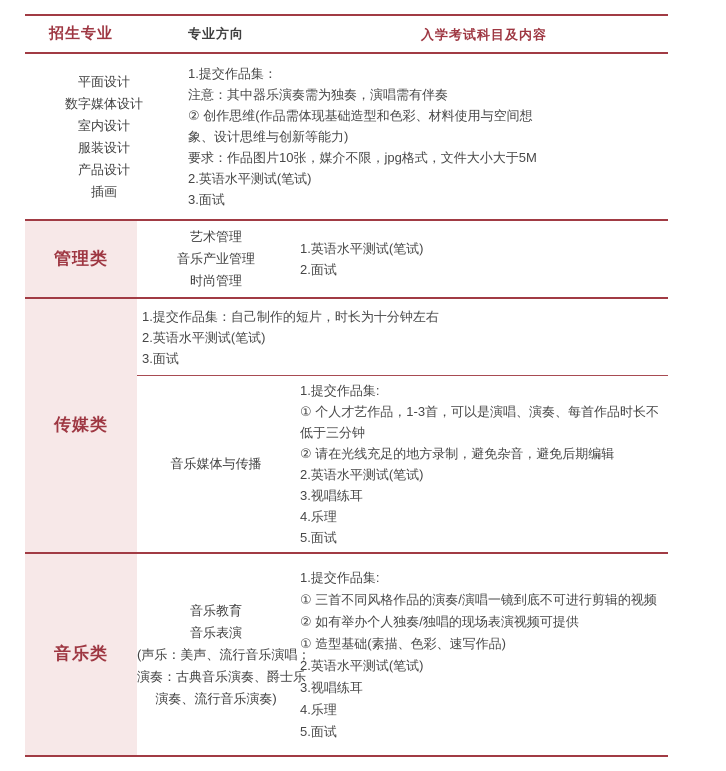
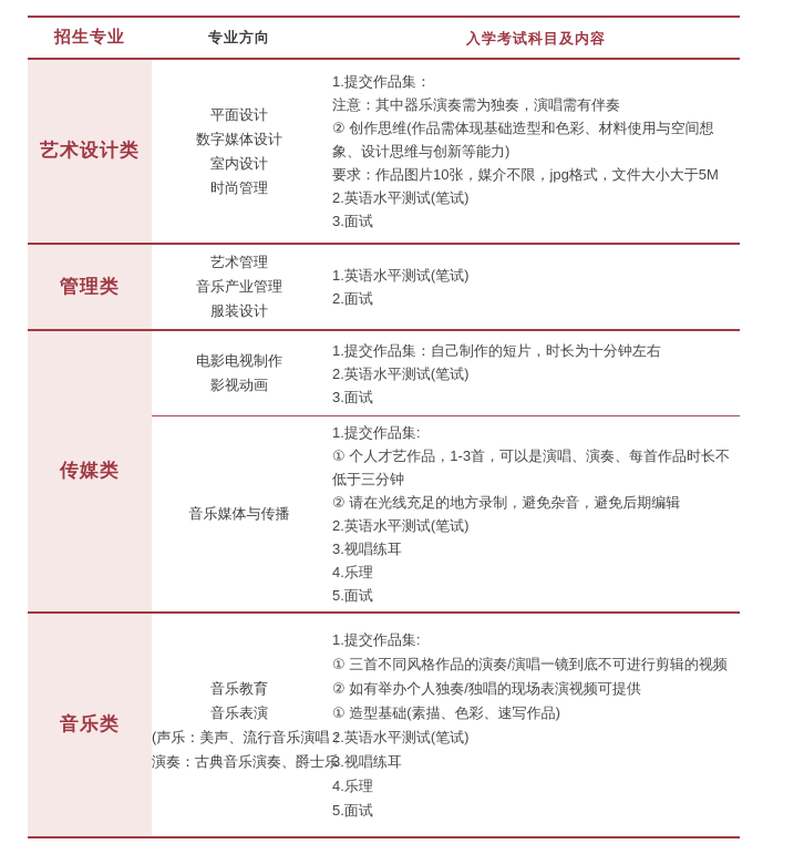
  招生专业
  专业方向
  入学考试科目及内容
+ 艺术设计类
  平面设计
  数字媒体设计
  室内设计
- 服装设计
+ 时尚管理
- 产品设计
- 插画
  1.提交作品集：
  注意：其中器乐演奏需为独奏，演唱需有伴奏
  ② 创作思维(作品需体现基础造型和色彩、材料使用与空间想
  象、设计思维与创新等能力)
  要求：作品图片10张，媒介不限，jpg格式，文件大小大于5M
  2.英语水平测试(笔试)
  3.面试
  管理类
  艺术管理
  音乐产业管理
- 时尚管理
+ 服装设计
  1.英语水平测试(笔试)
  2.面试
  传媒类
+ 电影电视制作
+ 影视动画
  1.提交作品集：自己制作的短片，时长为十分钟左右
  2.英语水平测试(笔试)
  3.面试
  音乐媒体与传播
  1.提交作品集:
  ① 个人才艺作品，1-3首，可以是演唱、演奏、每首作品时长不
  低于三分钟
  ② 请在光线充足的地方录制，避免杂音，避免后期编辑
  2.英语水平测试(笔试)
  3.视唱练耳
  4.乐理
  5.面试
  音乐类
  音乐教育
  音乐表演
  (声乐：美声、流行音乐演唱
  演奏：古典音乐演奏、爵士
- 演奏、流行音乐演奏)
  1.提交作品集:
  ① 三首不同风格作品的演奏/演唱一镜到底不可进行剪辑的视频
  ② 如有举办个人独奏/独唱的现场表演视频可提供
  ① 造型基础(素描、色彩、速写作品)
  2.英语水平测试(笔试)
  3.视唱练耳
  4.乐理
  5.面试
